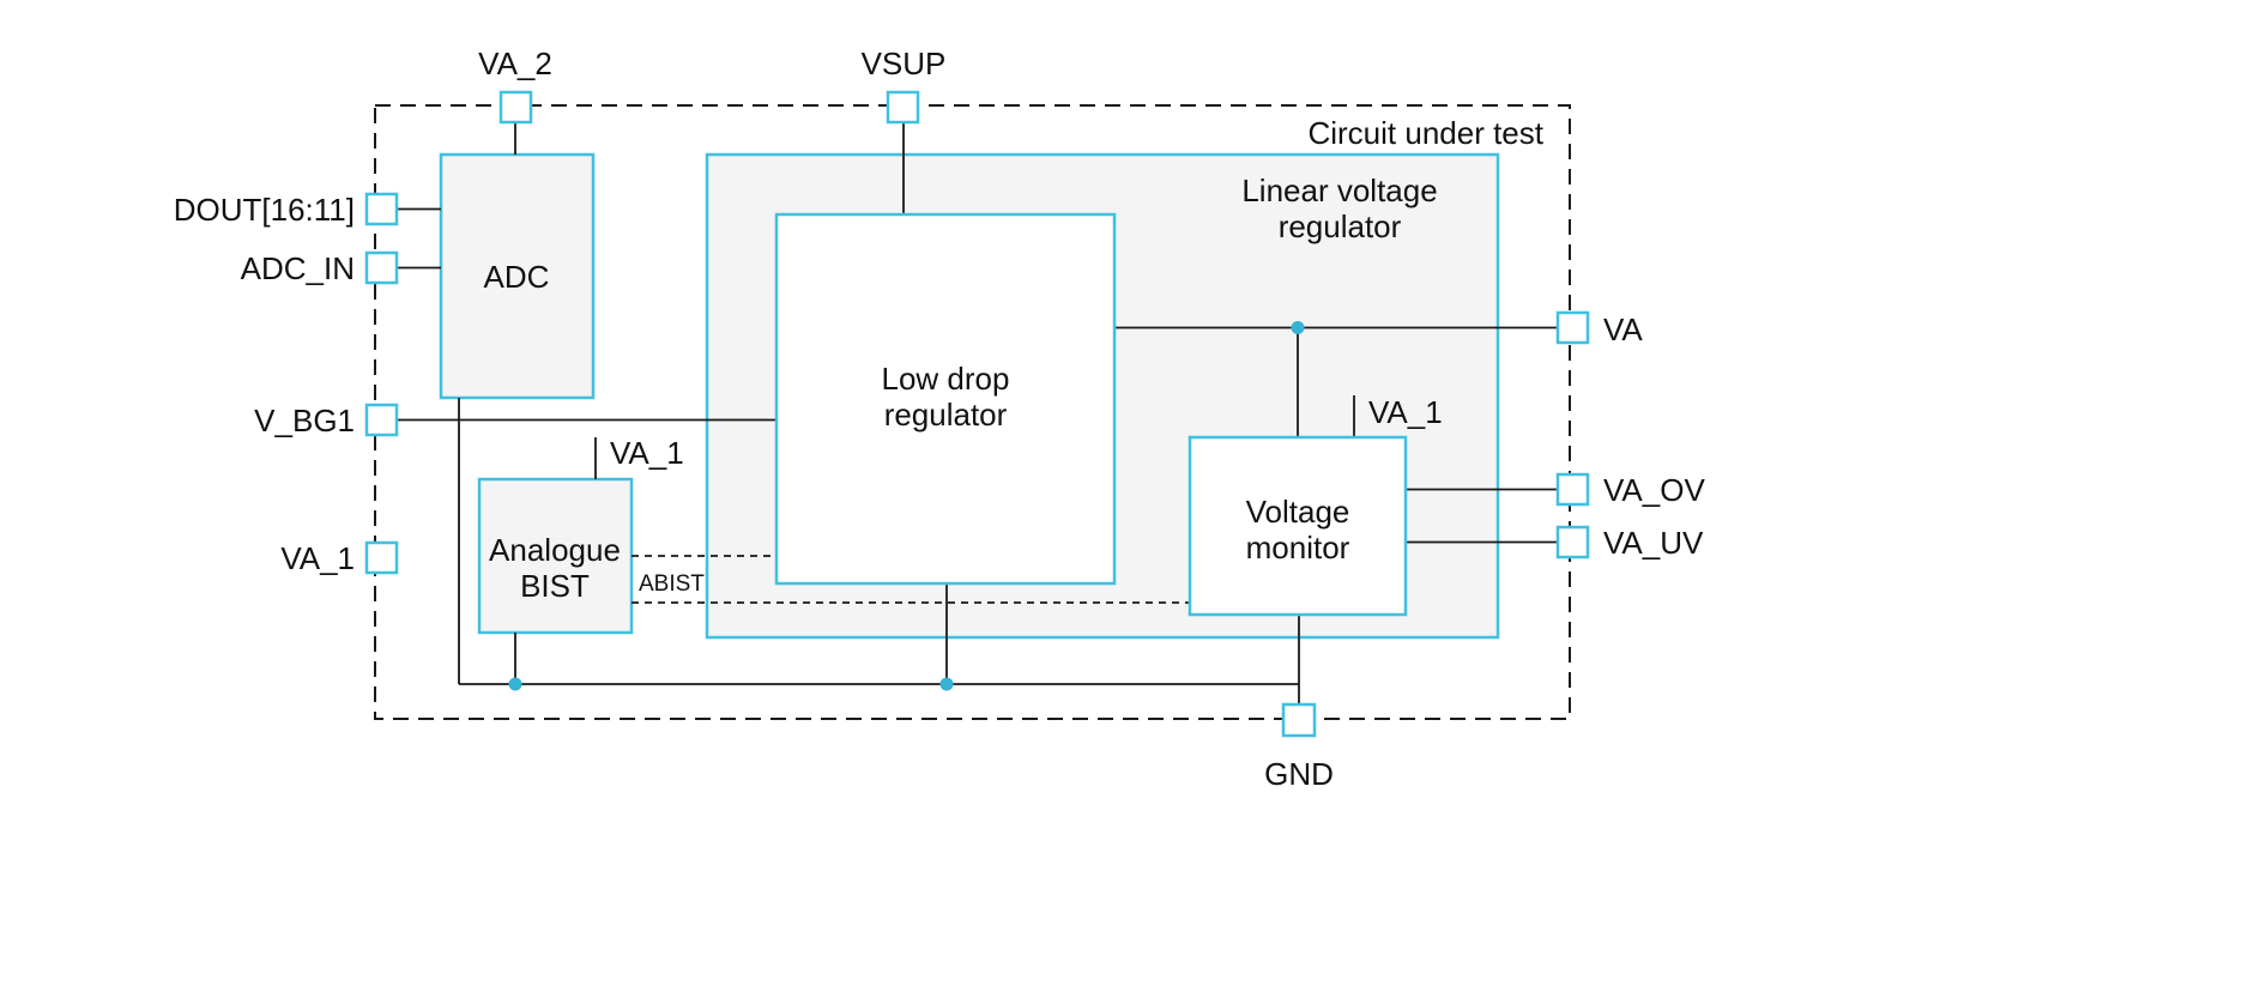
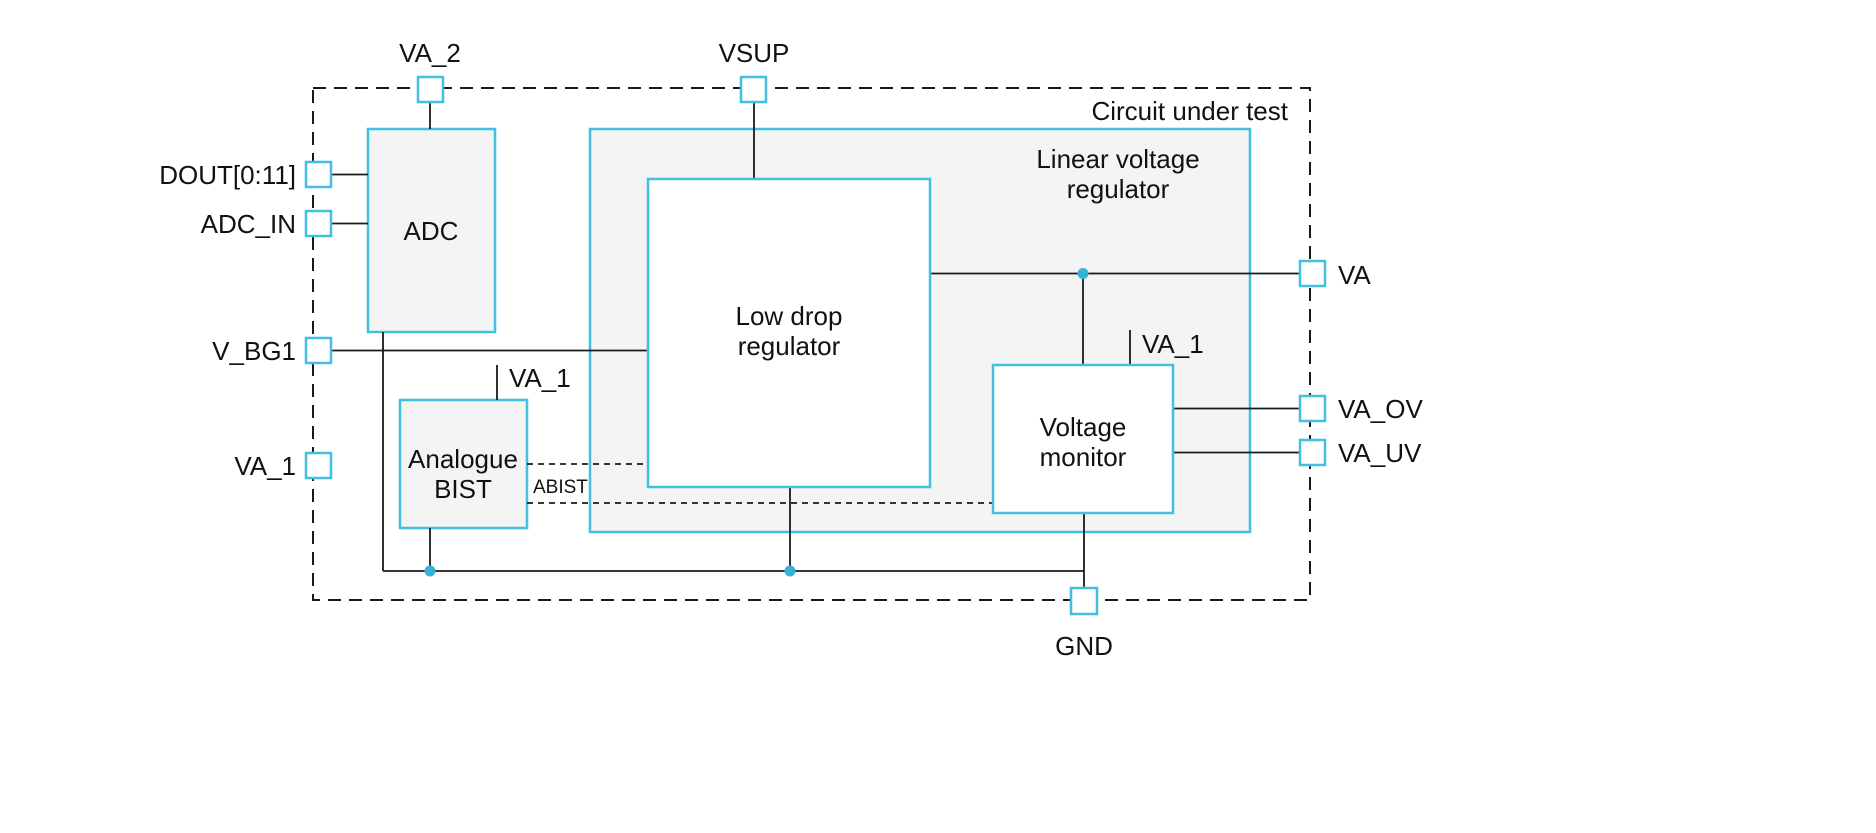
  Circuit under test
  VA_2
  VSUP
- DOUT[16:11]
+ DOUT[0:11]
  ADC_IN
  V_BG1
  VA_1
  VA
  VA_OV
  VA_UV
  GND
  ADC
  Linear voltage
  regulator
  Low drop
  regulator
  Voltage
  monitor
  Analogue
  BIST
  VA_1
  VA_1
  ABIST
